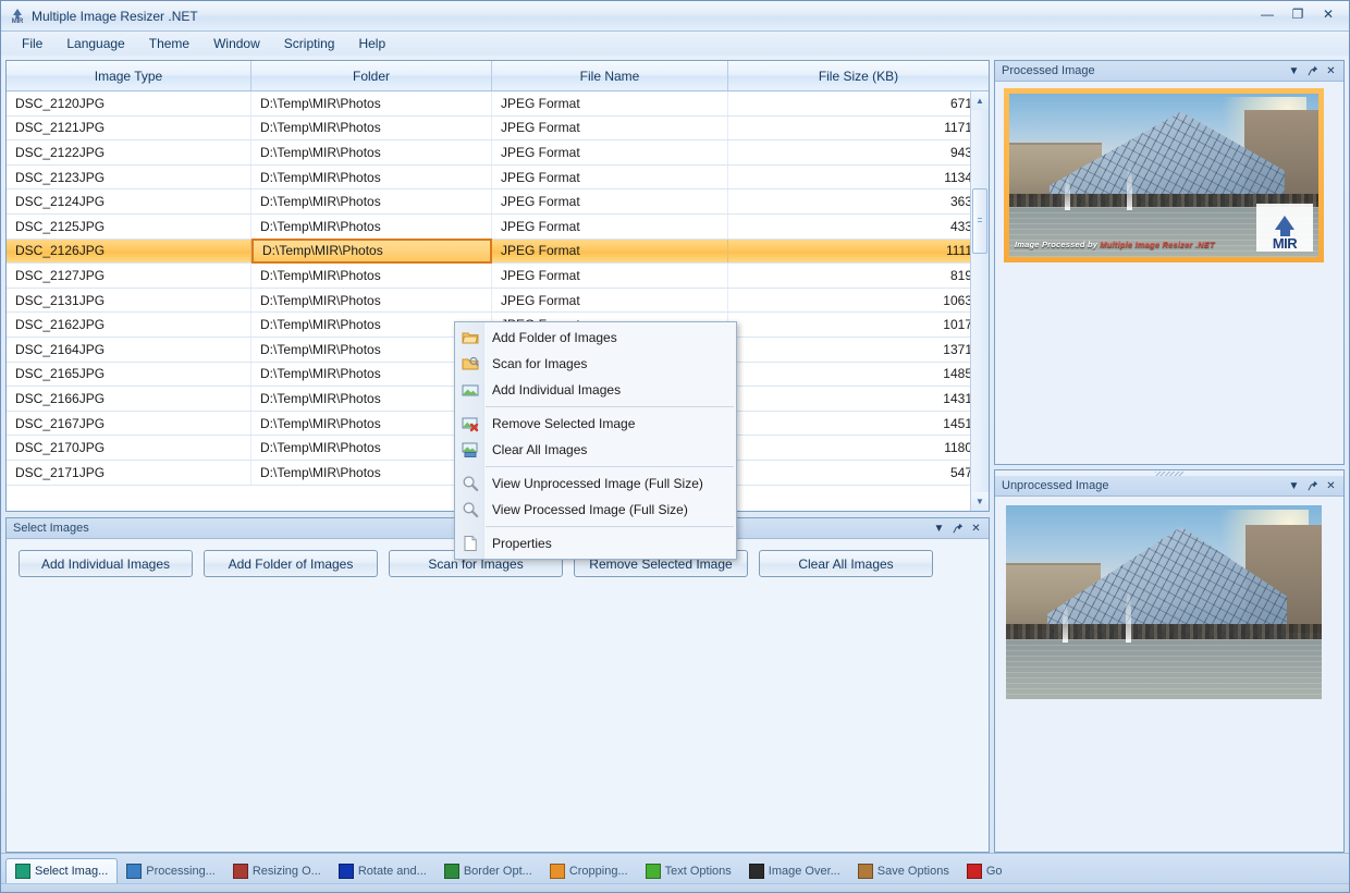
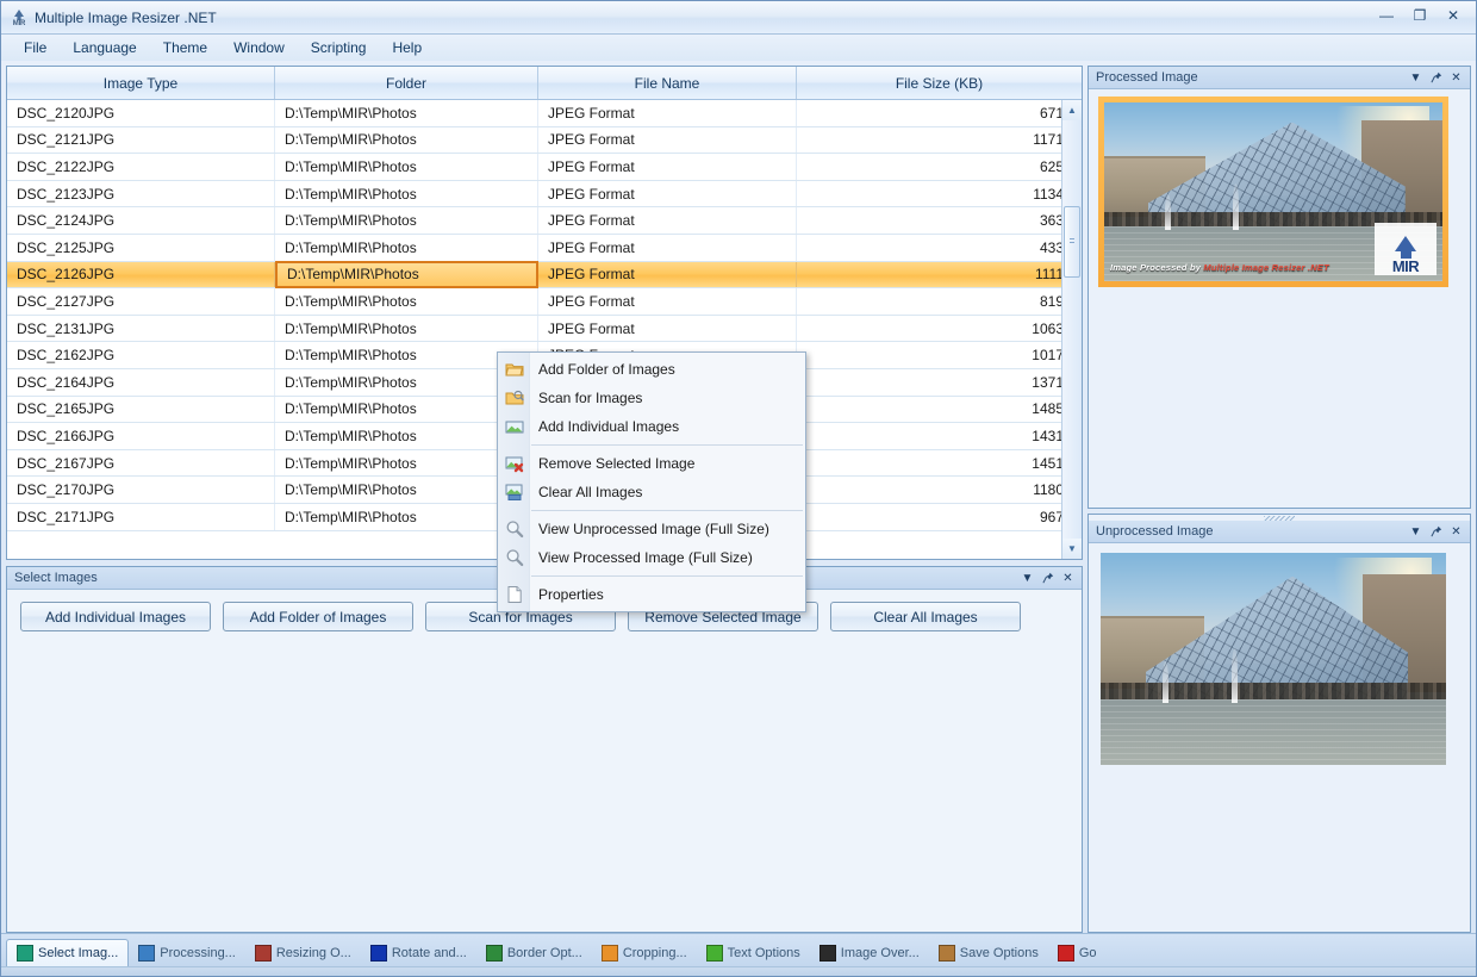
  Multiple Image Resizer .NET
  —
  ❐
  ✕
  File
  Language
  Theme
  Window
  Scripting
  Help
  Image Type
  Folder
  File Name
  File Size (KB)
  DSC_2120JPG
  D:\Temp\MIR\Photos
  JPEG Format
  671
  DSC_2121JPG
  D:\Temp\MIR\Photos
  JPEG Format
  1171
  DSC_2122JPG
  D:\Temp\MIR\Photos
  JPEG Format
- 943
+ 625
  DSC_2123JPG
  D:\Temp\MIR\Photos
  JPEG Format
  1134
  DSC_2124JPG
  D:\Temp\MIR\Photos
  JPEG Format
  363
  DSC_2125JPG
  D:\Temp\MIR\Photos
  JPEG Format
  433
  DSC_2126JPG
  D:\Temp\MIR\Photos
  JPEG Format
  1111
  DSC_2127JPG
  D:\Temp\MIR\Photos
  JPEG Format
  819
  DSC_2131JPG
  D:\Temp\MIR\Photos
  JPEG Format
  1063
  DSC_2162JPG
  D:\Temp\MIR\Photos
  1017
  DSC_2164JPG
  D:\Temp\MIR\Photos
  1371
  DSC_2165JPG
  D:\Temp\MIR\Photos
  1485
  DSC_2166JPG
  D:\Temp\MIR\Photos
  1431
  DSC_2167JPG
  D:\Temp\MIR\Photos
  1451
  DSC_2170JPG
  D:\Temp\MIR\Photos
  1180
  DSC_2171JPG
  D:\Temp\MIR\Photos
- 547
+ 967
  ▲
  ▼
  Select Images
  ▼
  ✕
  Add Individual Images
  Add Folder of Images
  Scan for Images
  Remove Selected Image
  Clear All Images
  Processed Image
  ▼
  ✕
  Image Processed by Multiple Image Resizer .NET
  MIR
  Unprocessed Image
  ▼
  ✕
  Add Folder of Images
  Scan for Images
  Add Individual Images
  Remove Selected Image
  Clear All Images
  View Unprocessed Image (Full Size)
  View Processed Image (Full Size)
  Properties
  Select Imag...
  Processing...
  Resizing O...
  Rotate and...
  Border Opt...
  Cropping...
  Text Options
  Image Over...
  Save Options
  Go
